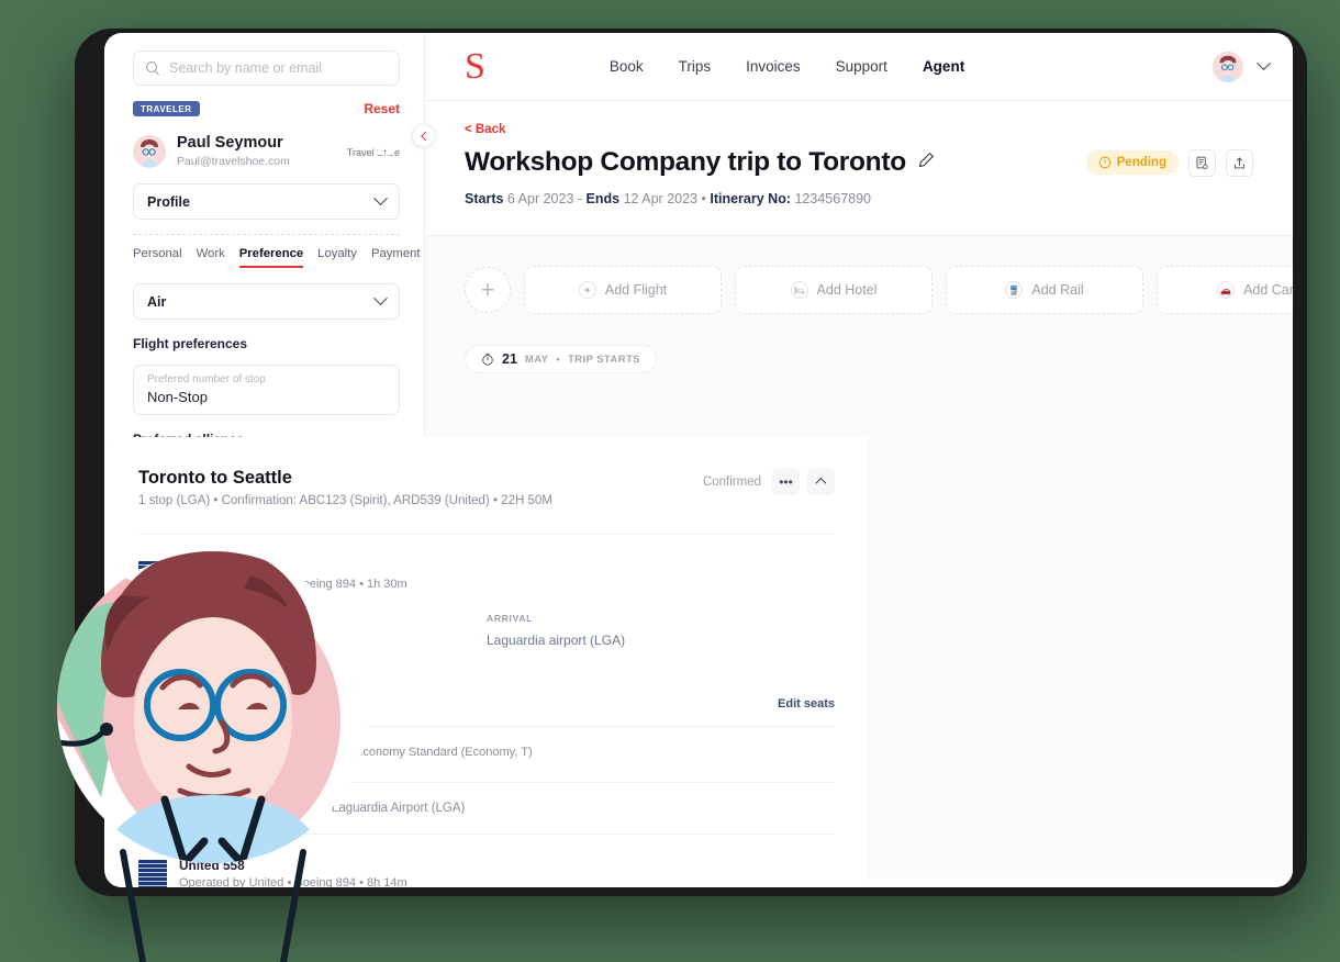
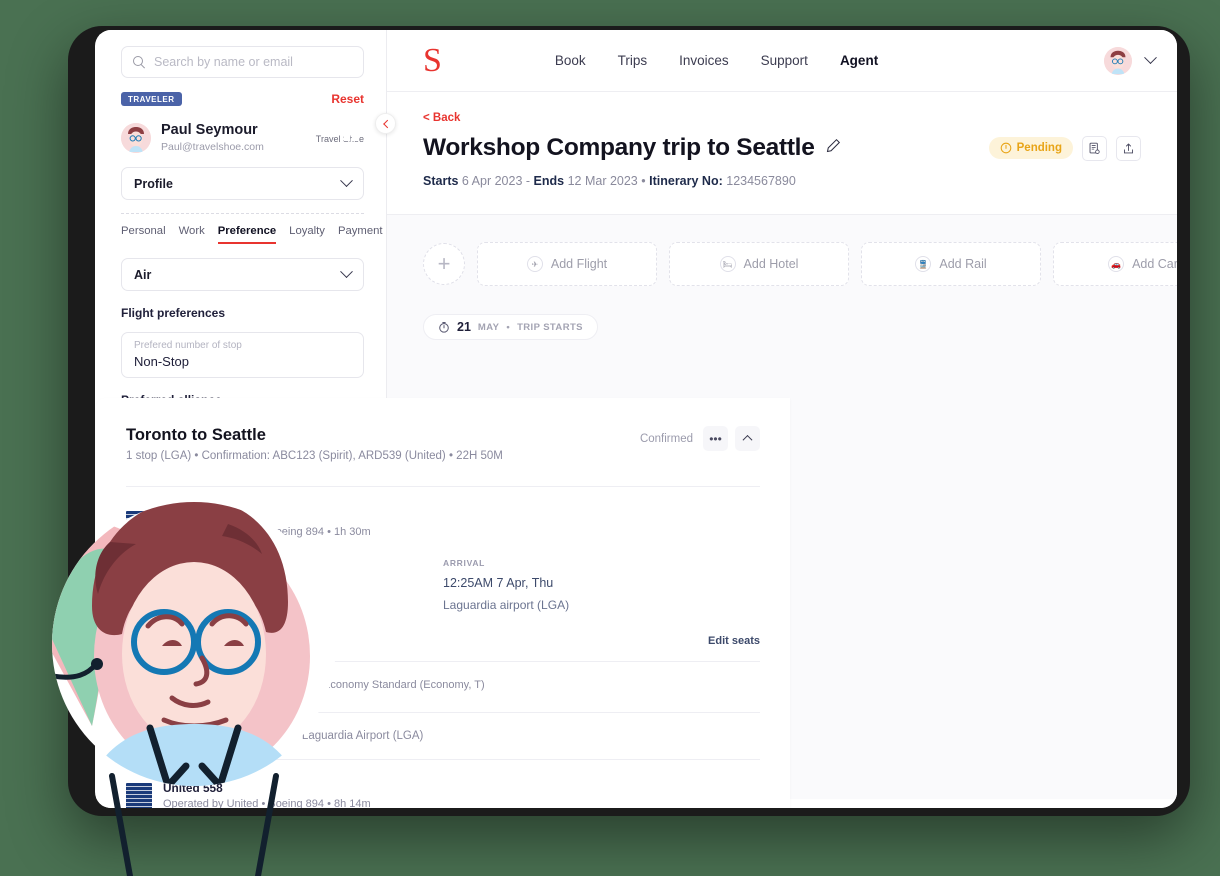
  Search by name or email
  TRAVELER
  Reset
  Paul Seymour
  Paul@travelshoe.com
  Travele
  Profile
  Personal
  Work
  Preference
  Loyalty
  Payment
  Air
  Flight preferences
  Prefered number of stop
  Non-Stop
  S
  Book
  Trips
  Invoices
  Support
  Agent
  < Back
- Workshop Company trip to Toronto
+ Workshop Company trip to Seattle
  Pending
- Starts 6 Apr 2023 - Ends 12 Apr 2023 • Itinerary No: 1234567890
+ Starts 6 Apr 2023 - Ends 12 Mar 2023 • Itinerary No: 1234567890
  +
  ✈
  Add Flight
  🛏
  Add Hotel
  🚆
  Add Rail
  🚗
  Add Car
  21
  MAY
  •
  TRIP STARTS
  Toronto to Seattle
  1 stop (LGA) • Confirmation: ABC123 (Spirit), ARD539 (United) • 22H 50M
  Confirmed
  •••
  ARRIVAL
+ 12:25AM 7 Apr, Thu
  Laguardia airport (LGA)
  Edit seats
  conomy Standard (Economy, T)
  Laguardia Airport (LGA)
  United 558
  Operated by United •oeing 894 • 8h 14m
